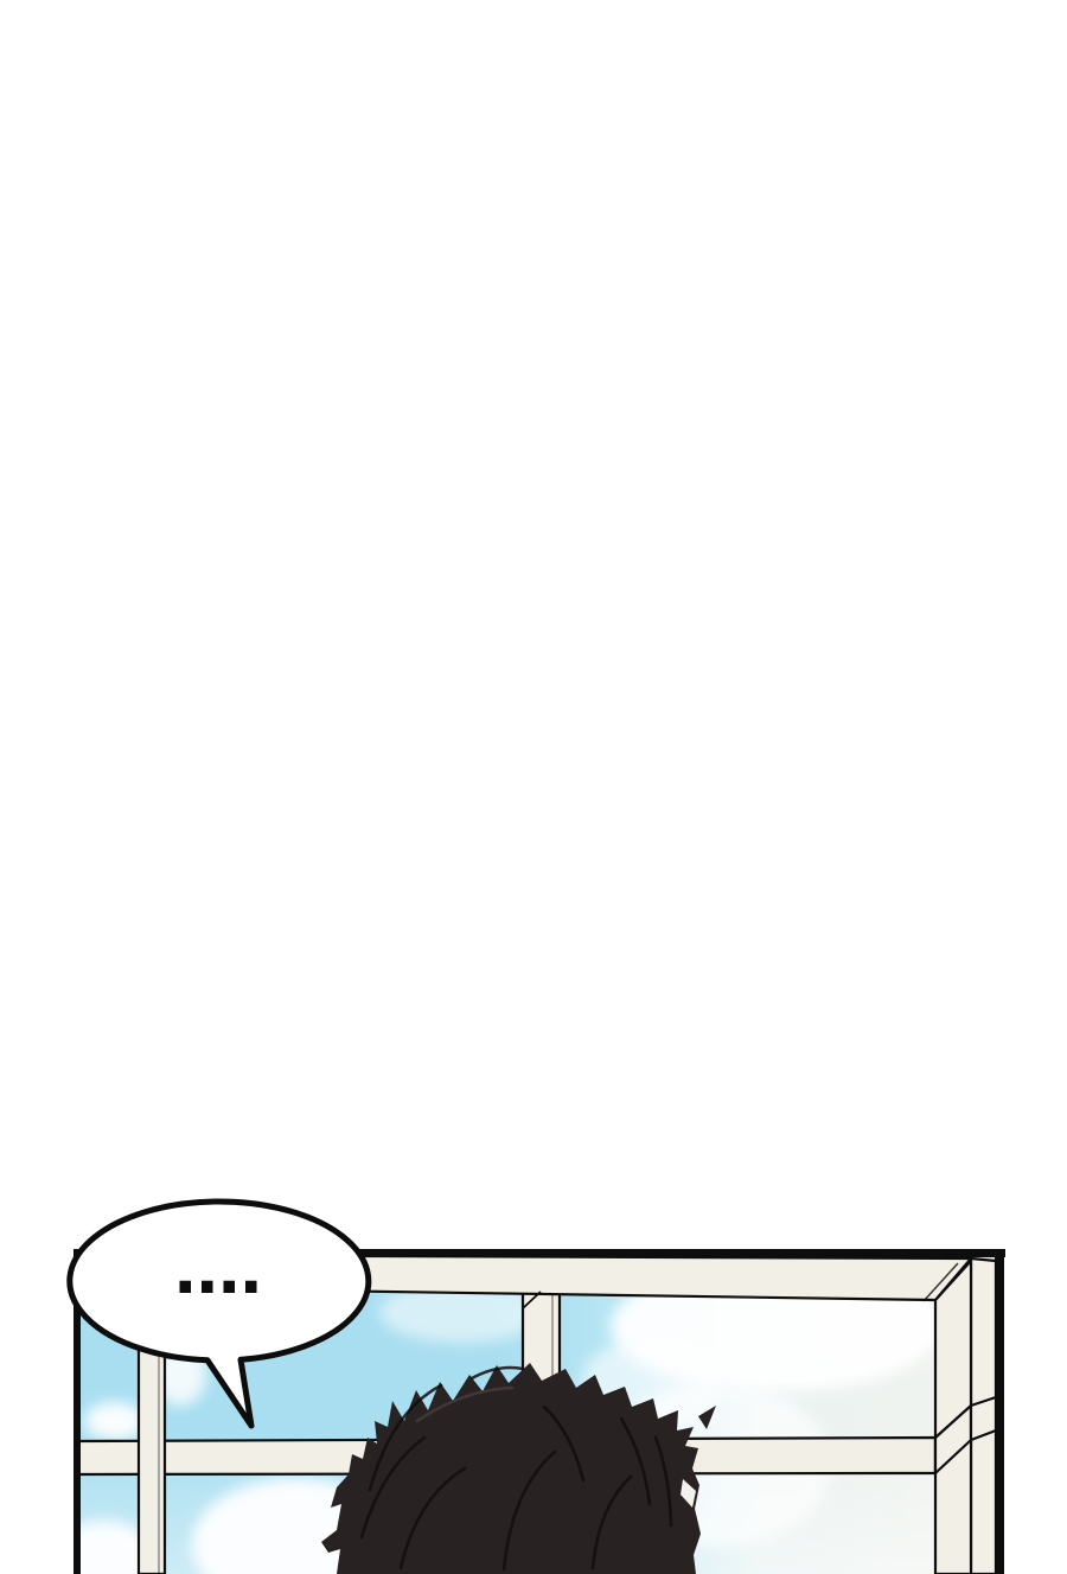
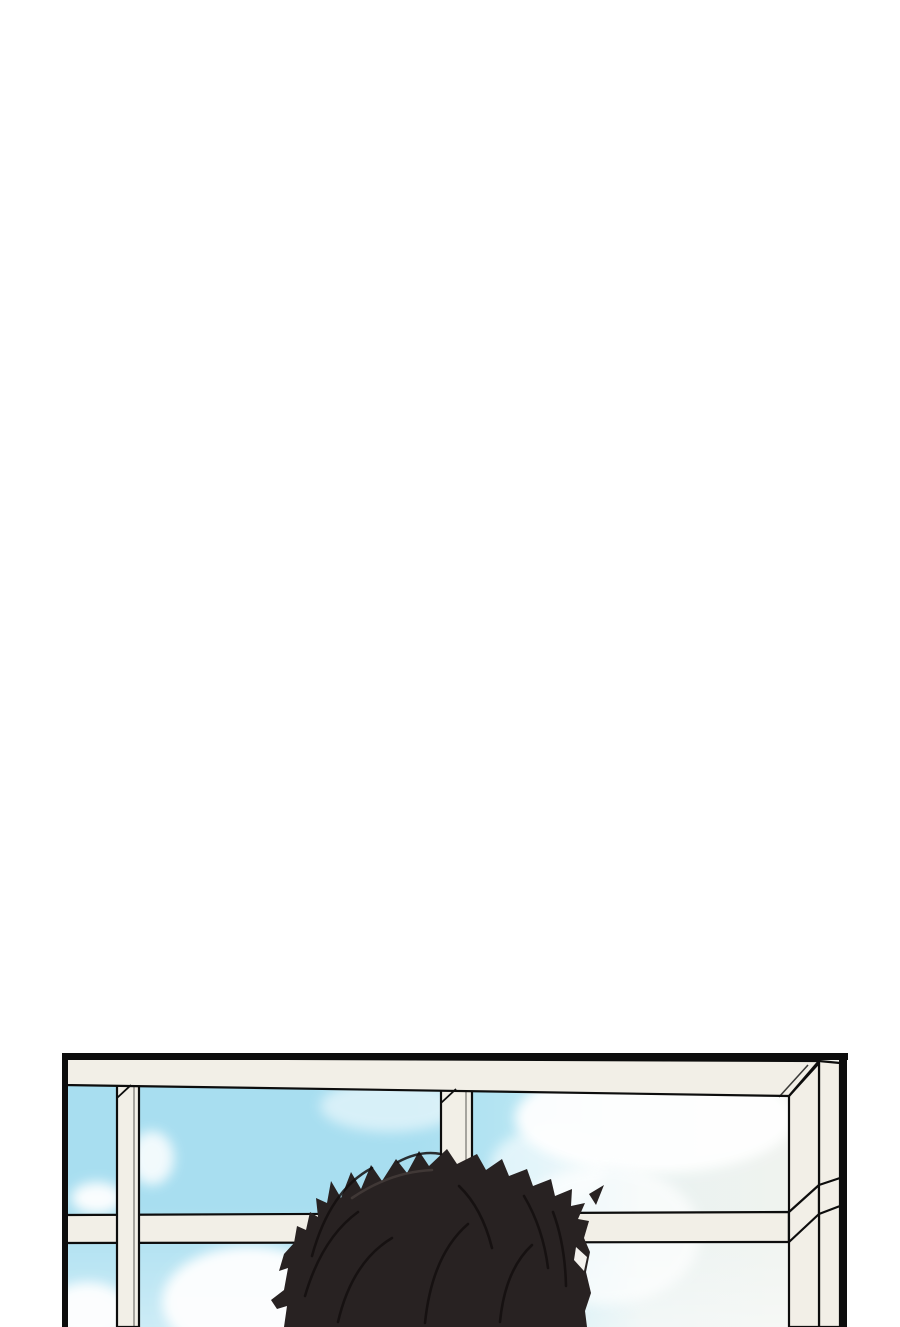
- ....
